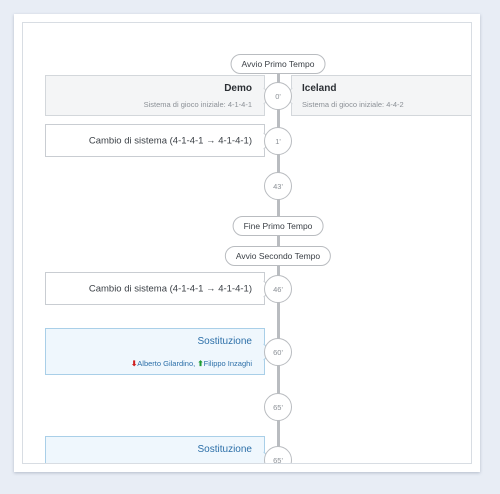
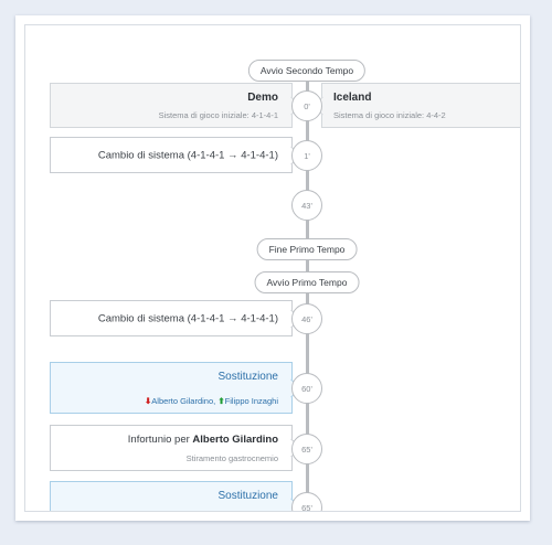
- Avvio Primo Tempo
+ Avvio Secondo Tempo
  Fine Primo Tempo
- Avvio Secondo Tempo
+ Avvio Primo Tempo
  Demo
  Sistema di gioco iniziale: 4-1-4-1
  Iceland
  Sistema di gioco iniziale: 4-4-2
  Cambio di sistema (4-1-4-1 → 4-1-4-1)
  Cambio di sistema (4-1-4-1 → 4-1-4-1)
  Sostituzione
  ⬇Alberto Gilardino, ⬆Filippo Inzaghi
+ Infortunio per Alberto Gilardino
+ Stiramento gastrocnemio
  Sostituzione
  0'
  1'
  43'
  46'
  60'
  65'
  65'
